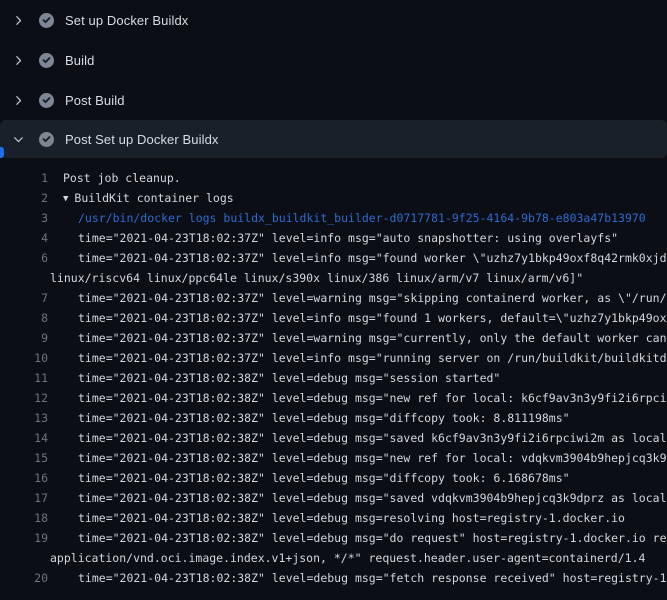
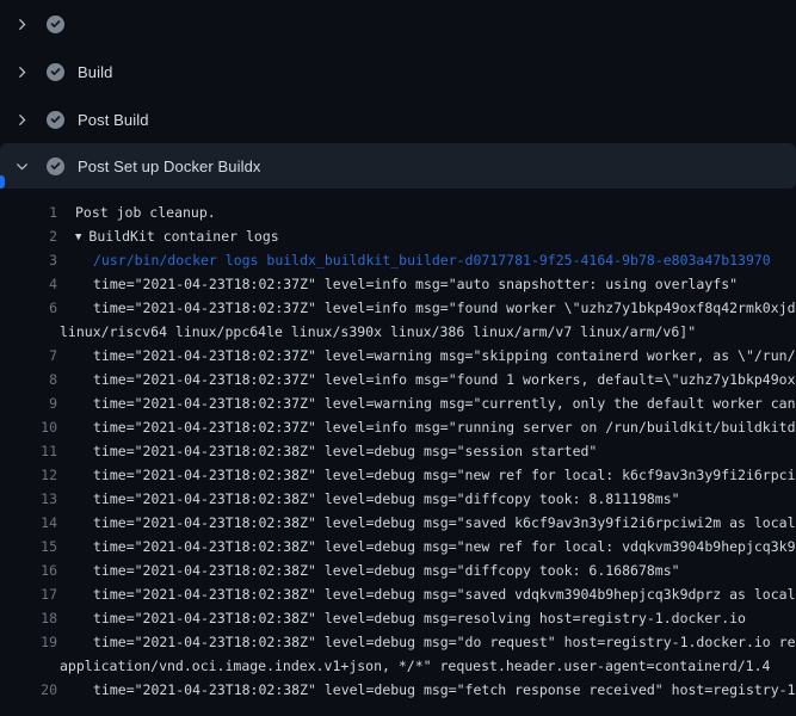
- Set up Docker Buildx
  Build
  Post Build
  Post Set up Docker Buildx
  1
  Post job cleanup.
  2
  ▼ BuildKit container logs
  3
  /usr/bin/docker logs buildx_buildkit_builder-d0717781-9f25-4164-9b78-e803a47b13970
  4
  time="2021-04-23T18:02:37Z" level=info msg="auto snapshotter: using overlayfs"
  6
  time="2021-04-23T18:02:37Z" level=info msg="found worker \"uzhz7y1bkp49oxf8q42rmk0xjd
  linux/riscv64 linux/ppc64le linux/s390x linux/386 linux/arm/v7 linux/arm/v6]"
  7
  time="2021-04-23T18:02:37Z" level=warning msg="skipping containerd worker, as \"/run/
  8
  time="2021-04-23T18:02:37Z" level=info msg="found 1 workers, default=\"uzhz7y1bkp49ox
  9
  time="2021-04-23T18:02:37Z" level=warning msg="currently, only the default worker can
  10
  time="2021-04-23T18:02:37Z" level=info msg="running server on /run/buildkit/buildkitd
  11
  time="2021-04-23T18:02:38Z" level=debug msg="session started"
  12
  time="2021-04-23T18:02:38Z" level=debug msg="new ref for local: k6cf9av3n3y9fi2i6rpci
  13
  time="2021-04-23T18:02:38Z" level=debug msg="diffcopy took: 8.811198ms"
  14
  time="2021-04-23T18:02:38Z" level=debug msg="saved k6cf9av3n3y9fi2i6rpciwi2m as local
  15
  time="2021-04-23T18:02:38Z" level=debug msg="new ref for local: vdqkvm3904b9hepjcq3k9
  16
  time="2021-04-23T18:02:38Z" level=debug msg="diffcopy took: 6.168678ms"
  17
  time="2021-04-23T18:02:38Z" level=debug msg="saved vdqkvm3904b9hepjcq3k9dprz as local
  18
  time="2021-04-23T18:02:38Z" level=debug msg=resolving host=registry-1.docker.io
  19
  time="2021-04-23T18:02:38Z" level=debug msg="do request" host=registry-1.docker.io re
  application/vnd.oci.image.index.v1+json, */*" request.header.user-agent=containerd/1.4
  20
  time="2021-04-23T18:02:38Z" level=debug msg="fetch response received" host=registry-1
